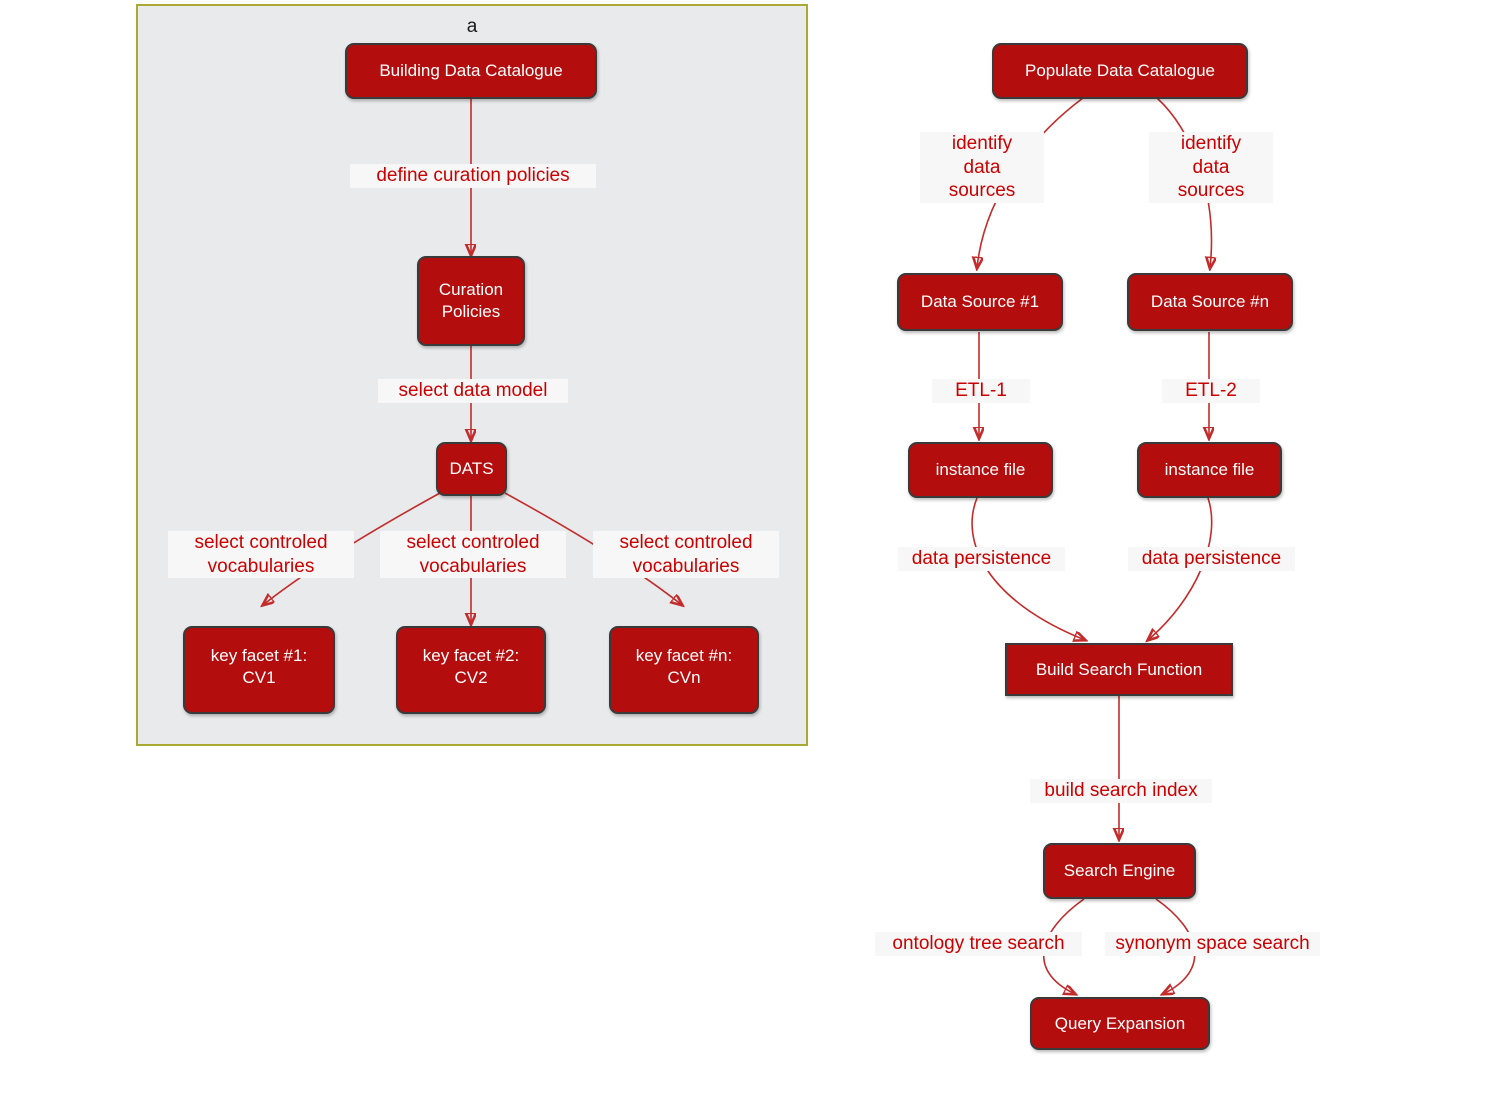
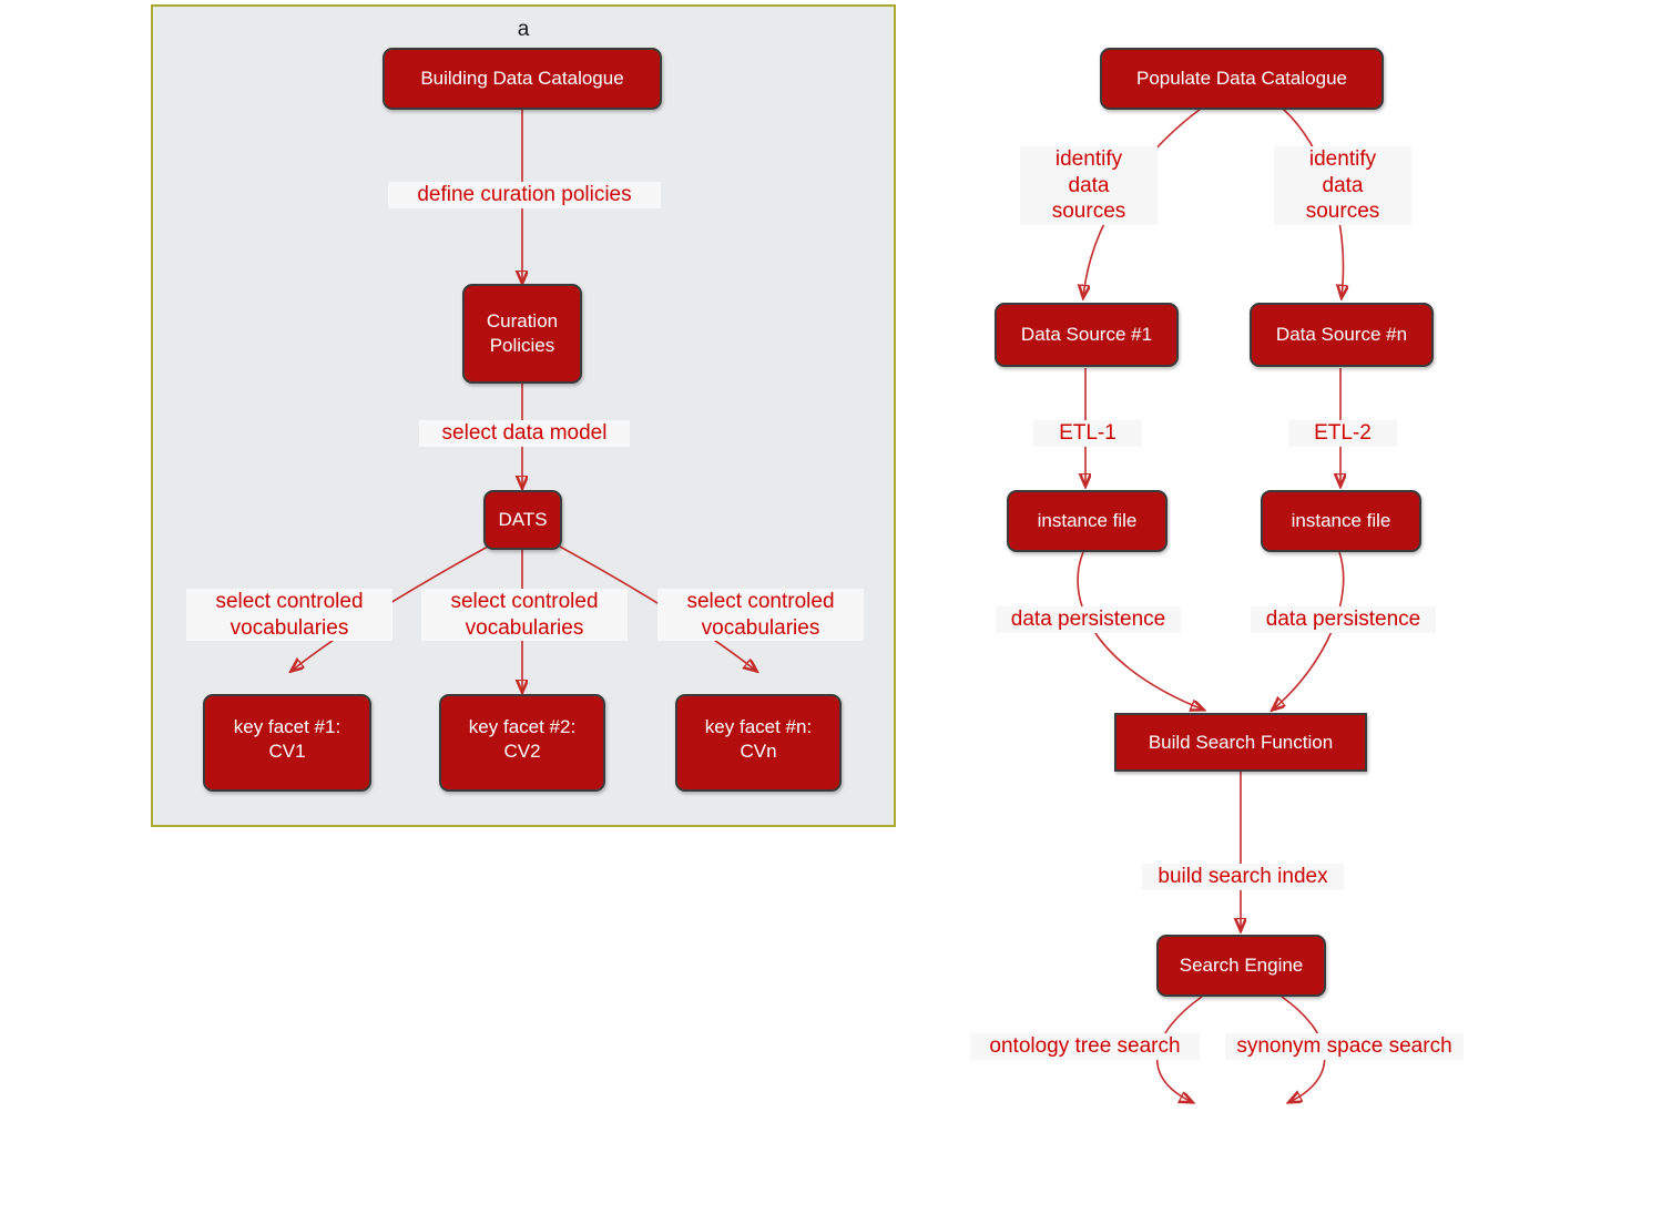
  a
  Building Data Catalogue
  Curation
  Policies
  DATS
  key facet #1:
  CV1
  key facet #2:
  CV2
  key facet #n:
  CVn
  define curation policies
  select data model
  select controled
  vocabularies
  select controled
  vocabularies
  select controled
  vocabularies
  Populate Data Catalogue
  Data Source #1
  Data Source #n
  instance file
  instance file
  Build Search Function
  Search Engine
- Query Expansion
  identify
  data
  sources
  identify
  data
  sources
  ETL-1
  ETL-2
  data persistence
  data persistence
  build search index
  ontology tree search
  synonym space search
